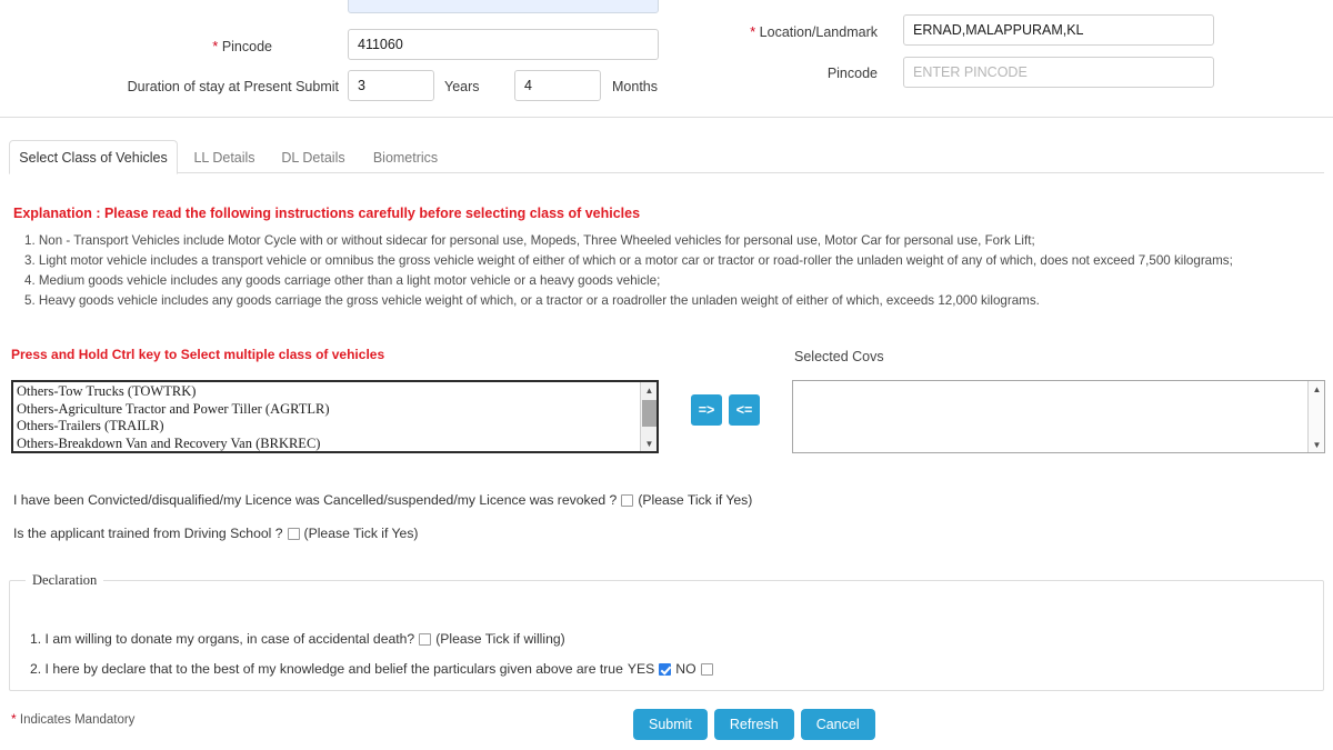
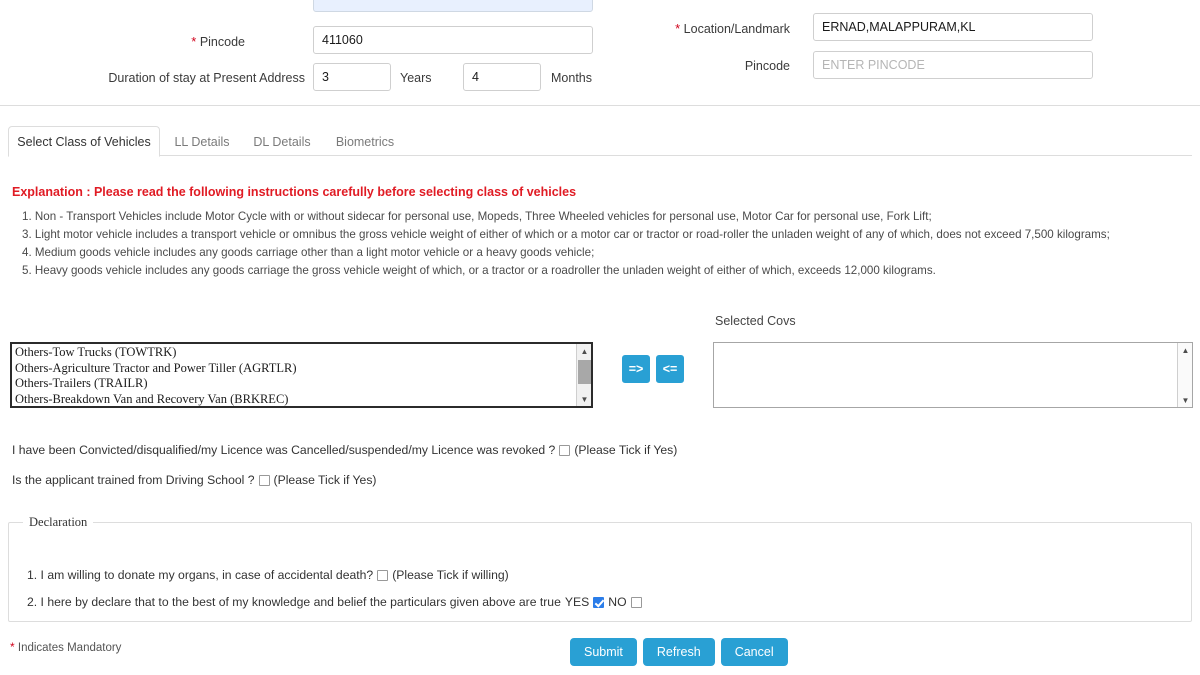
  * Pincode
  411060
- Duration of stay at Present Submit
+ Duration of stay at Present Address
  3
  Years
  4
  Months
  * Location/Landmark
  ERNAD,MALAPPURAM,KL
  Pincode
  ENTER PINCODE
  Select Class of Vehicles
  LL Details
  DL Details
  Biometrics
  Explanation : Please read the following instructions carefully before selecting class of vehicles
  1. Non - Transport Vehicles include Motor Cycle with or without sidecar for personal use, Mopeds, Three Wheeled vehicles for personal use, Motor Car for personal use, Fork Lift;
  3. Light motor vehicle includes a transport vehicle or omnibus the gross vehicle weight of either of which or a motor car or tractor or road-roller the unladen weight of any of which, does not exceed 7,500 kilograms;
  4. Medium goods vehicle includes any goods carriage other than a light motor vehicle or a heavy goods vehicle;
  5. Heavy goods vehicle includes any goods carriage the gross vehicle weight of which, or a tractor or a roadroller the unladen weight of either of which, exceeds 12,000 kilograms.
- Press and Hold Ctrl key to Select multiple class of vehicles
  Others-Tow Trucks (TOWTRK)
  Others-Agriculture Tractor and Power Tiller (AGRTLR)
  Others-Trailers (TRAILR)
  Others-Breakdown Van and Recovery Van (BRKREC)
  ▲
  ▼
  =>
  <=
  Selected Covs
  ▲
  ▼
  I have been Convicted/disqualified/my Licence was Cancelled/suspended/my Licence was revoked ?
  (Please Tick if Yes)
  Is the applicant trained from Driving School ?
  (Please Tick if Yes)
  Declaration
  1. I am willing to donate my organs, in case of accidental death?
  (Please Tick if willing)
  2. I here by declare that to the best of my knowledge and belief the particulars given above are true
  YES
  NO
  * Indicates Mandatory
  Submit
  Refresh
  Cancel
